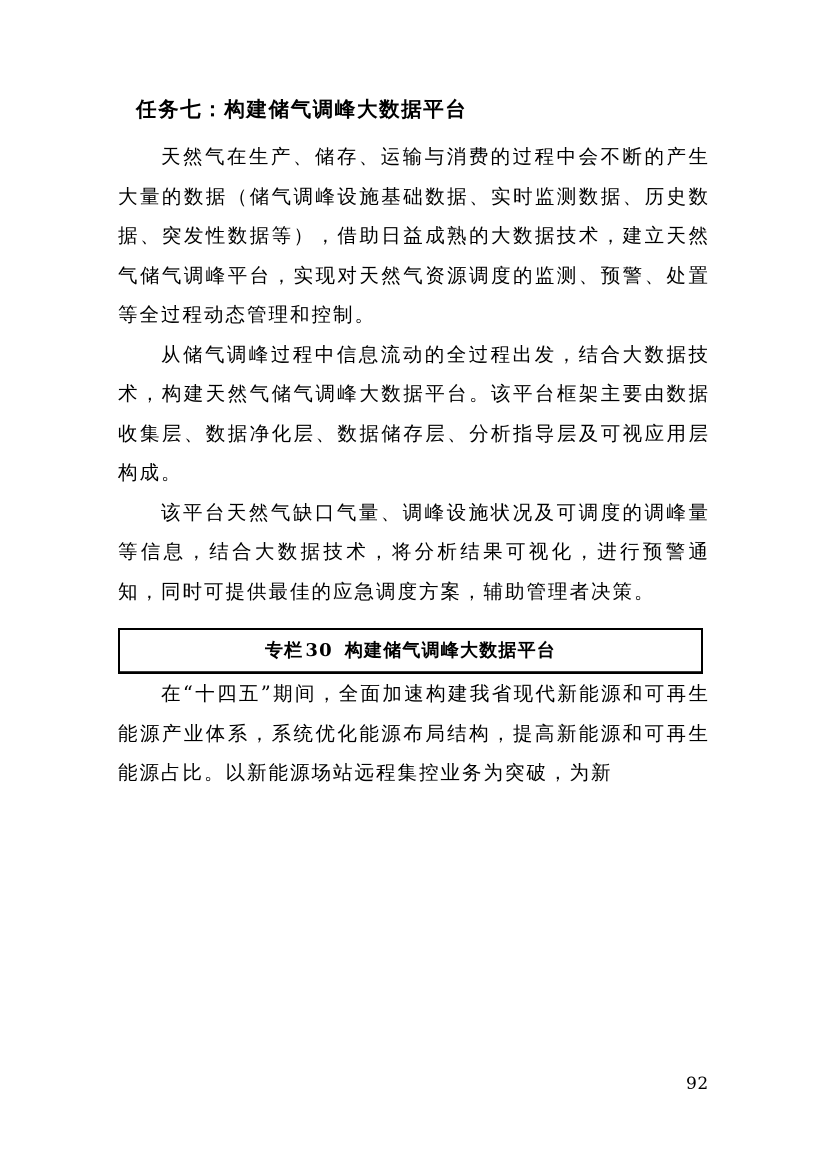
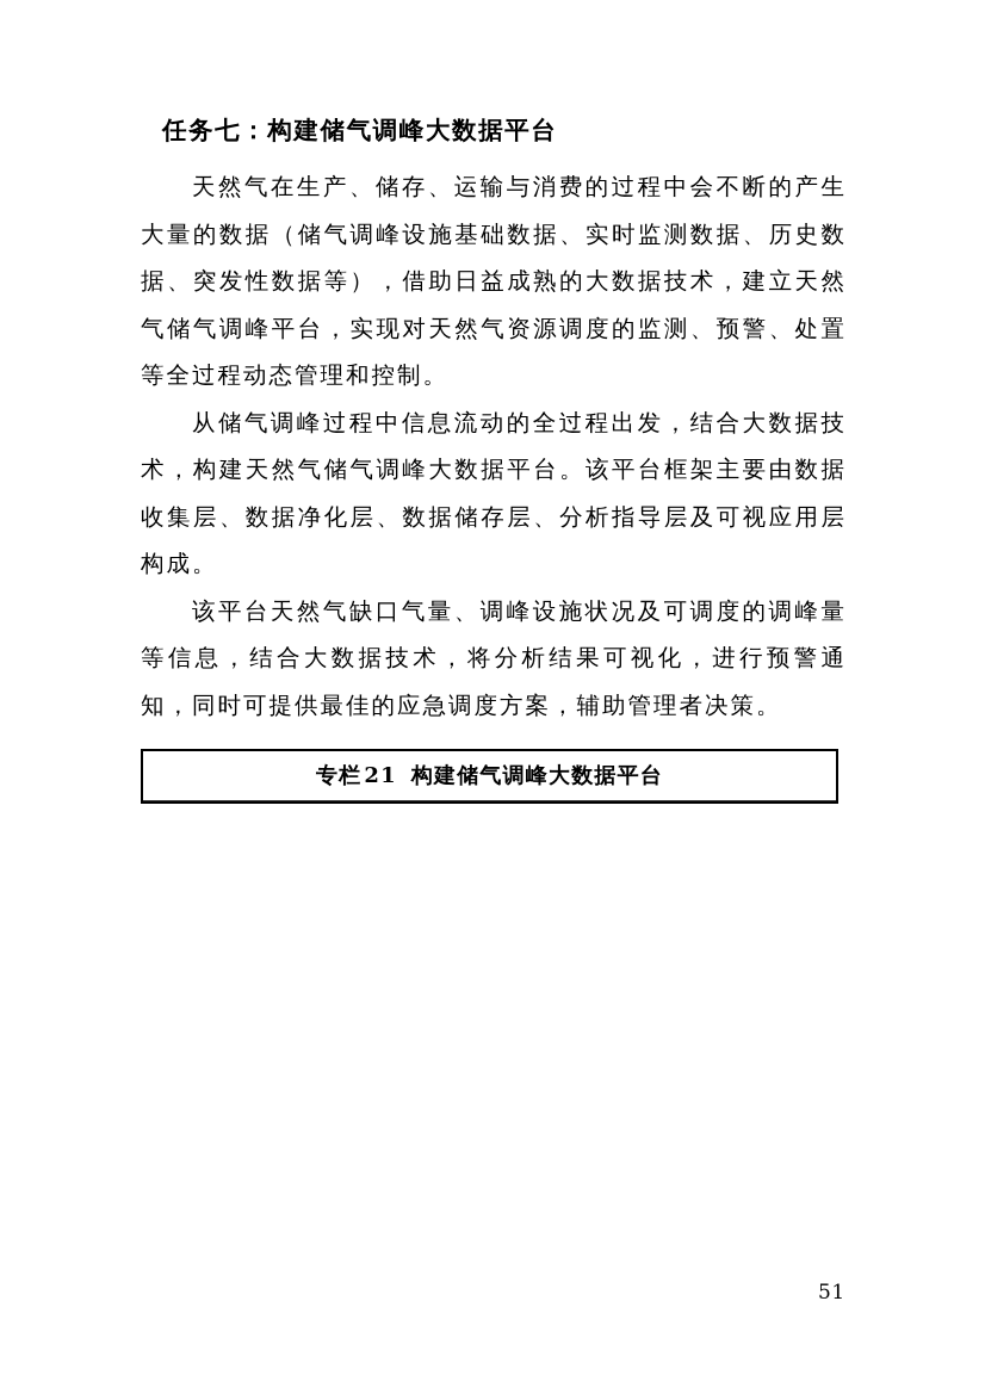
  任务七：构建储气调峰大数据平台
  天然气在生产、储存、运输与消费的过程中会不断的产生大量的数据（储气调峰设施基础数据、实时监测数据、历史数据、突发性数据等），借助日益成熟的大数据技术，建立天然气储气调峰平台，实现对天然气资源调度的监测、预警、处置等全过程动态管理和控制。
  从储气调峰过程中信息流动的全过程出发，结合大数据技术，构建天然气储气调峰大数据平台。该平台框架主要由数据收集层、数据净化层、数据储存层、分析指导层及可视应用层构成。
  该平台天然气缺口气量、调峰设施状况及可调度的调峰量等信息，结合大数据技术，将分析结果可视化，进行预警通知，同时可提供最佳的应急调度方案，辅助管理者决策。
- 专栏30 构建储气调峰大数据平台
+ 专栏21 构建储气调峰大数据平台
- 在“十四五”期间，全面加速构建我省现代新能源和可再生能源产业体系，系统优化能源布局结构，提高新能源和可再生能源占比。以新能源场站远程集控业务为突破，为新
- 92
+ 51
